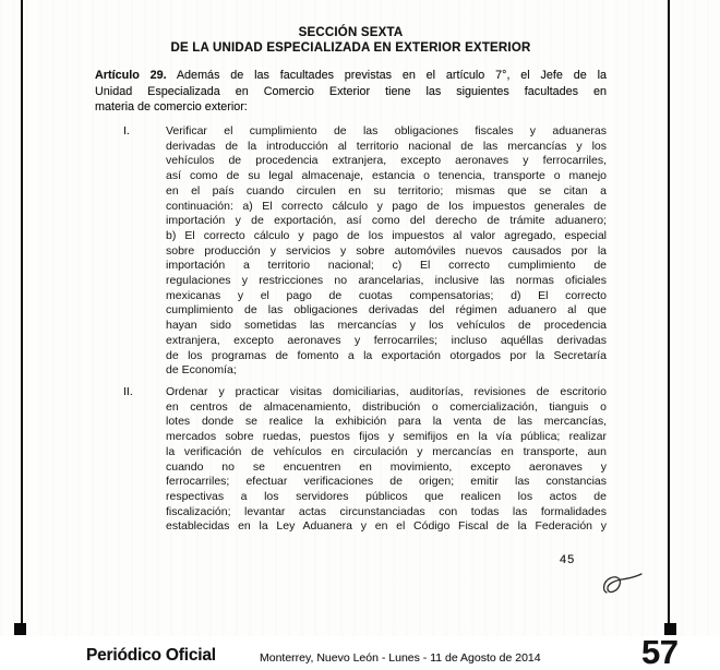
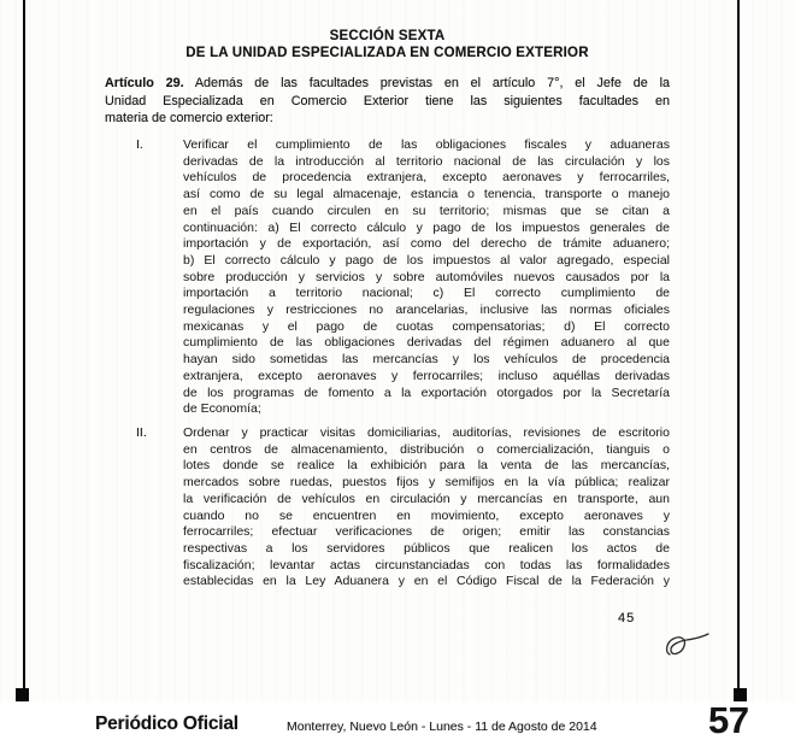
  SECCIÓN SEXTA
- DE LA UNIDAD ESPECIALIZADA EN EXTERIOR EXTERIOR
+ DE LA UNIDAD ESPECIALIZADA EN COMERCIO EXTERIOR
  Artículo 29. Además de las facultades previstas en el artículo 7°, el Jefe de la
  Unidad Especializada en Comercio Exterior tiene las siguientes facultades en
  materia de comercio exterior:
  I.
  Verificar el cumplimiento de las obligaciones fiscales y aduaneras
- derivadas de la introducción al territorio nacional de las mercancías y los
+ derivadas de la introducción al territorio nacional de las circulación y los
  vehículos de procedencia extranjera, excepto aeronaves y ferrocarriles,
  así como de su legal almacenaje, estancia o tenencia, transporte o manejo
  en el país cuando circulen en su territorio; mismas que se citan a
  continuación: a) El correcto cálculo y pago de los impuestos generales de
  importación y de exportación, así como del derecho de trámite aduanero;
  b) El correcto cálculo y pago de los impuestos al valor agregado, especial
  sobre producción y servicios y sobre automóviles nuevos causados por la
  importación a territorio nacional; c) El correcto cumplimiento de
  regulaciones y restricciones no arancelarias, inclusive las normas oficiales
  mexicanas y el pago de cuotas compensatorias; d) El correcto
  cumplimiento de las obligaciones derivadas del régimen aduanero al que
  hayan sido sometidas las mercancías y los vehículos de procedencia
  extranjera, excepto aeronaves y ferrocarriles; incluso aquéllas derivadas
  de los programas de fomento a la exportación otorgados por la Secretaría
  de Economía;
  II.
  Ordenar y practicar visitas domiciliarias, auditorías, revisiones de escritorio
  en centros de almacenamiento, distribución o comercialización, tianguis o
  lotes donde se realice la exhibición para la venta de las mercancías,
  mercados sobre ruedas, puestos fijos y semifijos en la vía pública; realizar
  la verificación de vehículos en circulación y mercancías en transporte, aun
  cuando no se encuentren en movimiento, excepto aeronaves y
  ferrocarriles; efectuar verificaciones de origen; emitir las constancias
  respectivas a los servidores públicos que realicen los actos de
  fiscalización; levantar actas circunstanciadas con todas las formalidades
  establecidas en la Ley Aduanera y en el Código Fiscal de la Federación y
  45
  Periódico Oficial
  Monterrey, Nuevo León - Lunes - 11 de Agosto de 2014
  57
